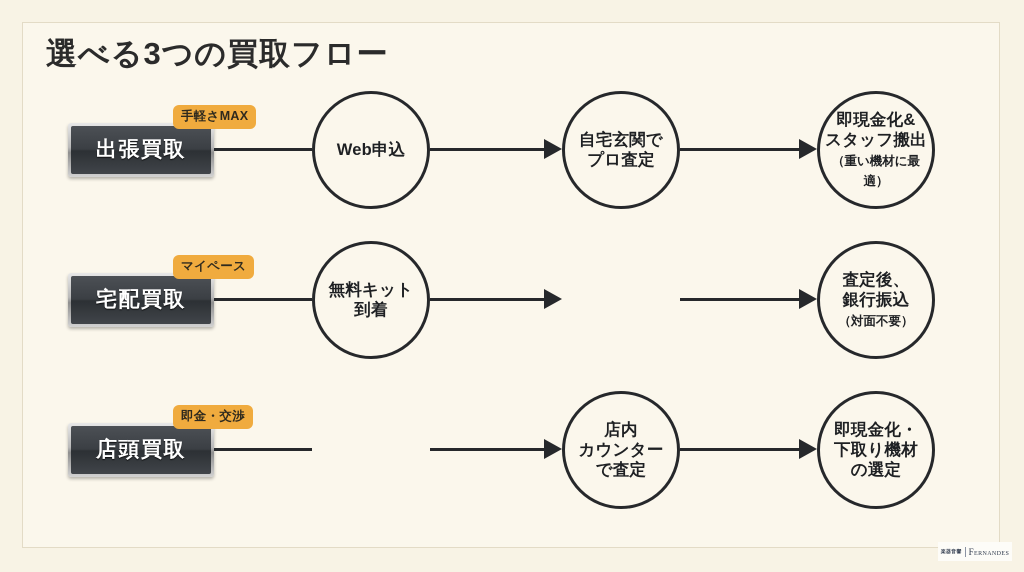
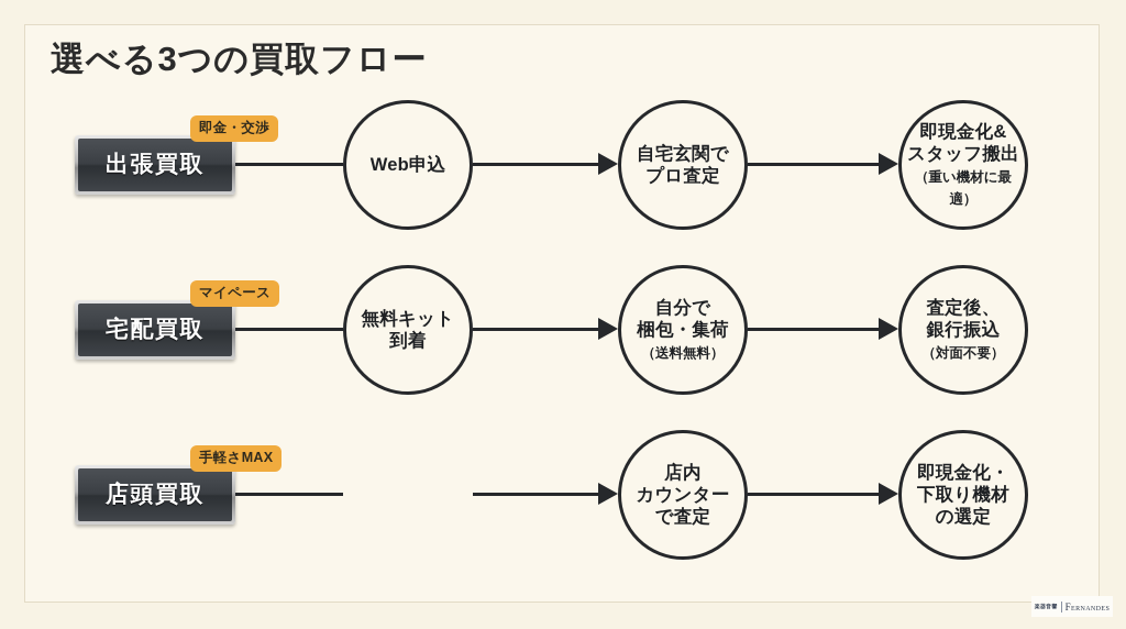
  選べる3つの買取フロー
- 手軽さMAX
+ 即金・交渉
  出張買取
  Web申込
  自宅玄関で
  プロ査定
  即現金化&
  スタッフ搬出
  （重い機材に最適）
  マイペース
  宅配買取
  無料キット
  到着
+ 自分で
+ 梱包・集荷
+ （送料無料）
  査定後、
  銀行振込
  （対面不要）
- 即金・交渉
+ 手軽さMAX
  店頭買取
  店内
  カウンター
  で査定
  即現金化・
  下取り機材
  の選定
  Fernandes
